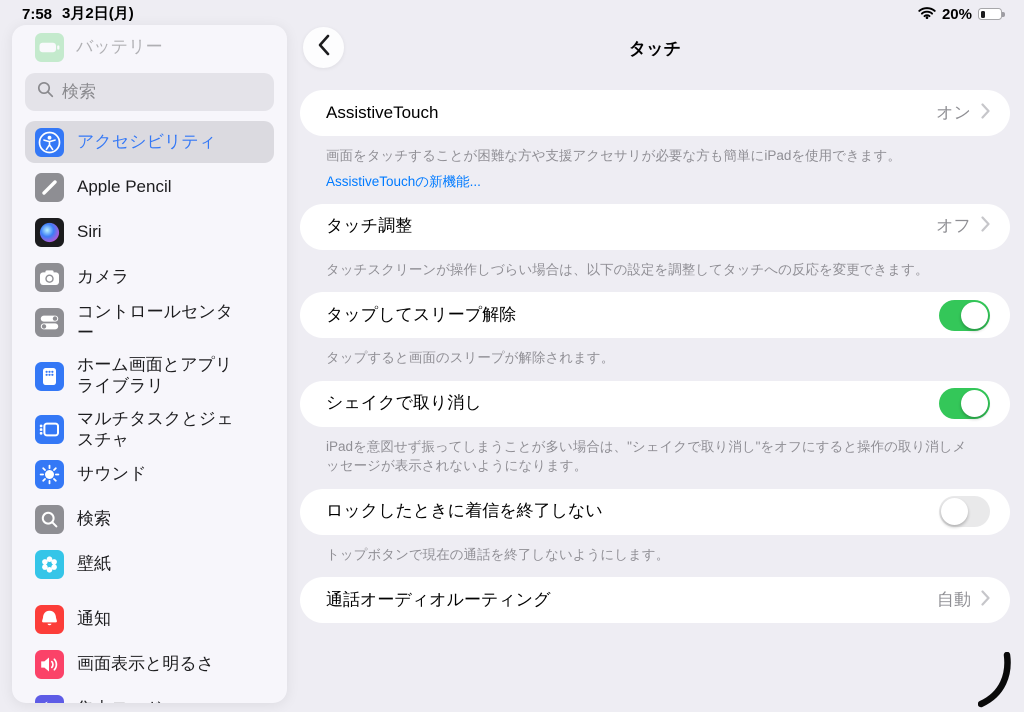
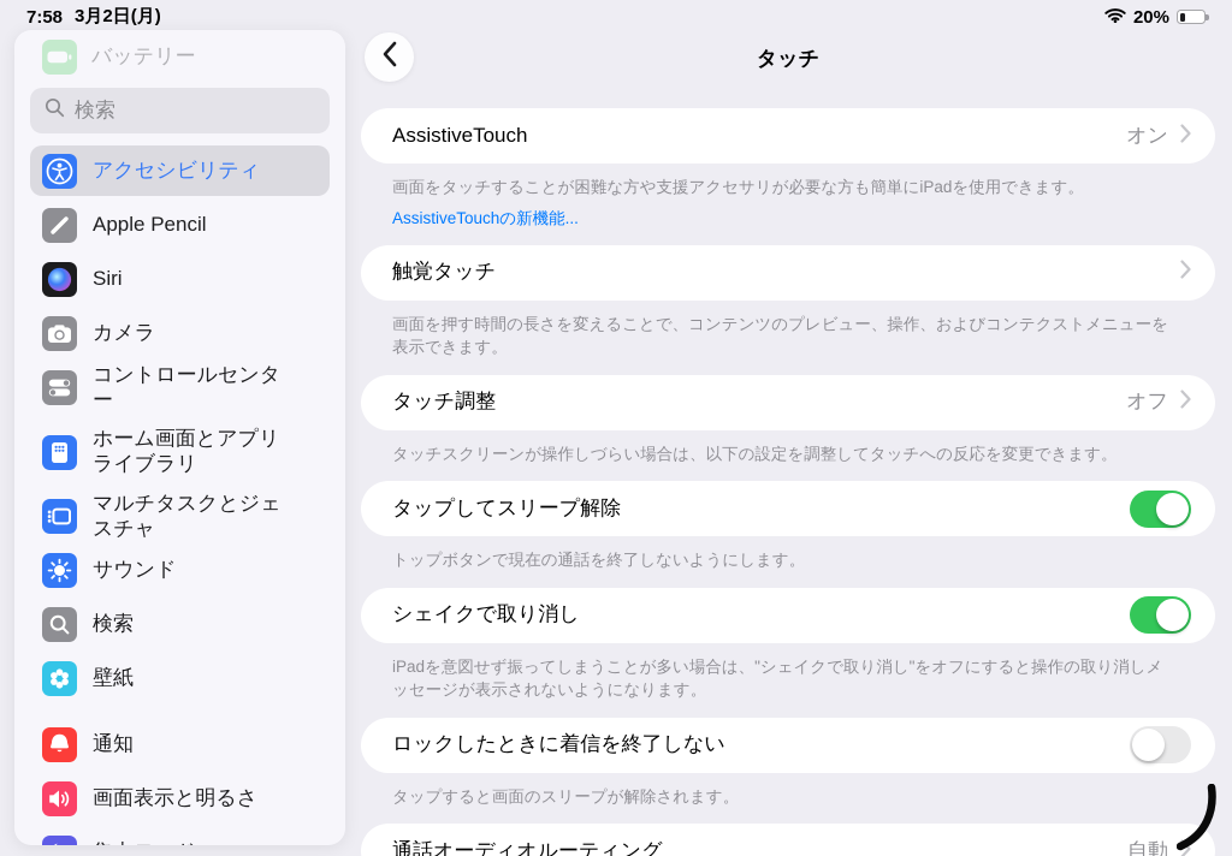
  7:58
  3月2日(月)
  20%
  バッテリー
  検索
  アクセシビリティ
  Apple Pencil
  Siri
  カメラ
  コントロールセンター
  ホーム画面とアプリライブラリ
  マルチタスクとジェスチャ
  サウンド
  検索
  壁紙
  通知
  画面表示と明るさ
  タッチ
  AssistiveTouch
  オン
  画面をタッチすることが困難な方や支援アクセサリが必要な方も簡単にiPadを使用できます。
  AssistiveTouchの新機能...
+ 触覚タッチ
+ 画面を押す時間の長さを変えることで、コンテンツのプレビュー、操作、およびコンテクストメニューを表示できます。
  タッチ調整
  オフ
  タッチスクリーンが操作しづらい場合は、以下の設定を調整してタッチへの反応を変更できます。
  タップしてスリープ解除
- タップすると画面のスリープが解除されます。
+ トップボタンで現在の通話を終了しないようにします。
  シェイクで取り消し
  iPadを意図せず振ってしまうことが多い場合は、"シェイクで取り消し"をオフにすると操作の取り消しメッセージが表示されないようになります。
  ロックしたときに着信を終了しない
- トップボタンで現在の通話を終了しないようにします。
+ タップすると画面のスリープが解除されます。
  通話オーディオルーティング
  自動
